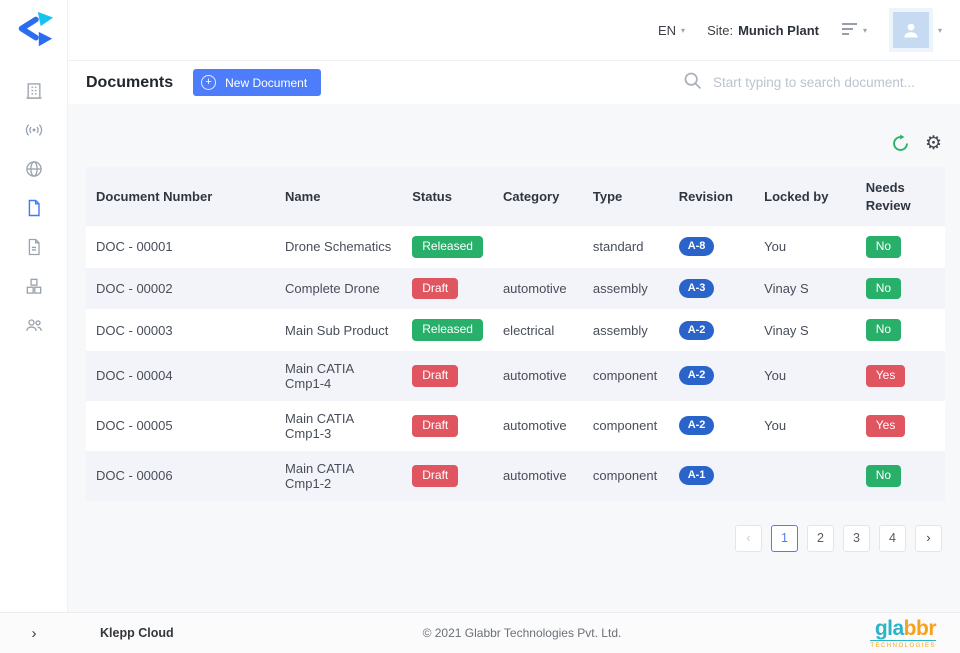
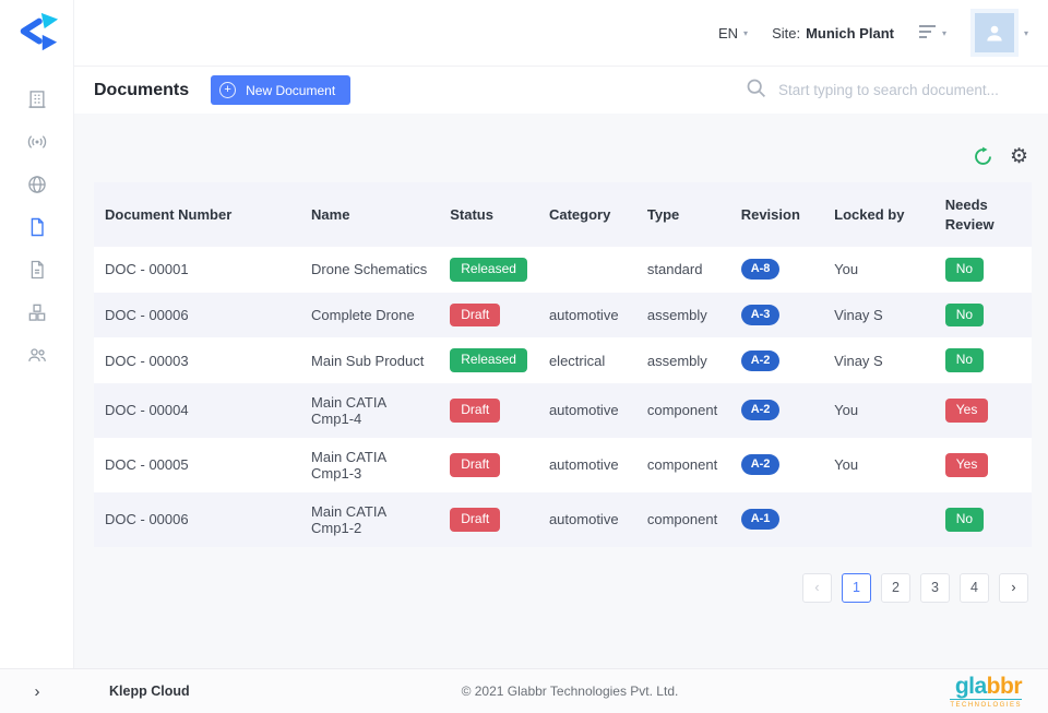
  EN
  ▾
  Site:
  Munich Plant
  ▾
  ▾
  Documents
  +
  New Document
  Start typing to search document...
  ⚙
  Document Number	Name	Status	Category	Type	Revision	Locked by	Needs Review
  DOC - 00001	Drone Schematics	Released		standard	A-8	You	No
- DOC - 00002	Complete Drone	Draft	automotive	assembly	A-3	Vinay S	No
+ DOC - 00006	Complete Drone	Draft	automotive	assembly	A-3	Vinay S	No
  DOC - 00003	Main Sub Product	Released	electrical	assembly	A-2	Vinay S	No
  DOC - 00004	Main CATIA Cmp1-4	Draft	automotive	component	A-2	You	Yes
  DOC - 00005	Main CATIA Cmp1-3	Draft	automotive	component	A-2	You	Yes
  DOC - 00006	Main CATIA Cmp1-2	Draft	automotive	component	A-1		No
  ‹
  1
  2
  3
  4
  ›
  ›
  Klepp Cloud
  © 2021 Glabbr Technologies Pvt. Ltd.
  glabbr
